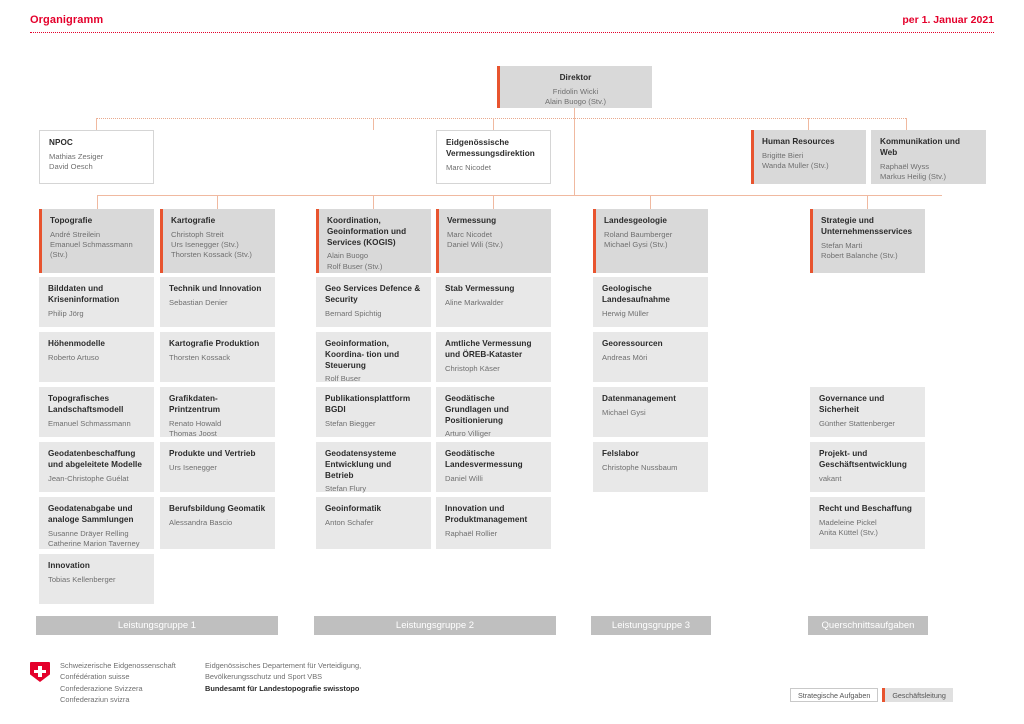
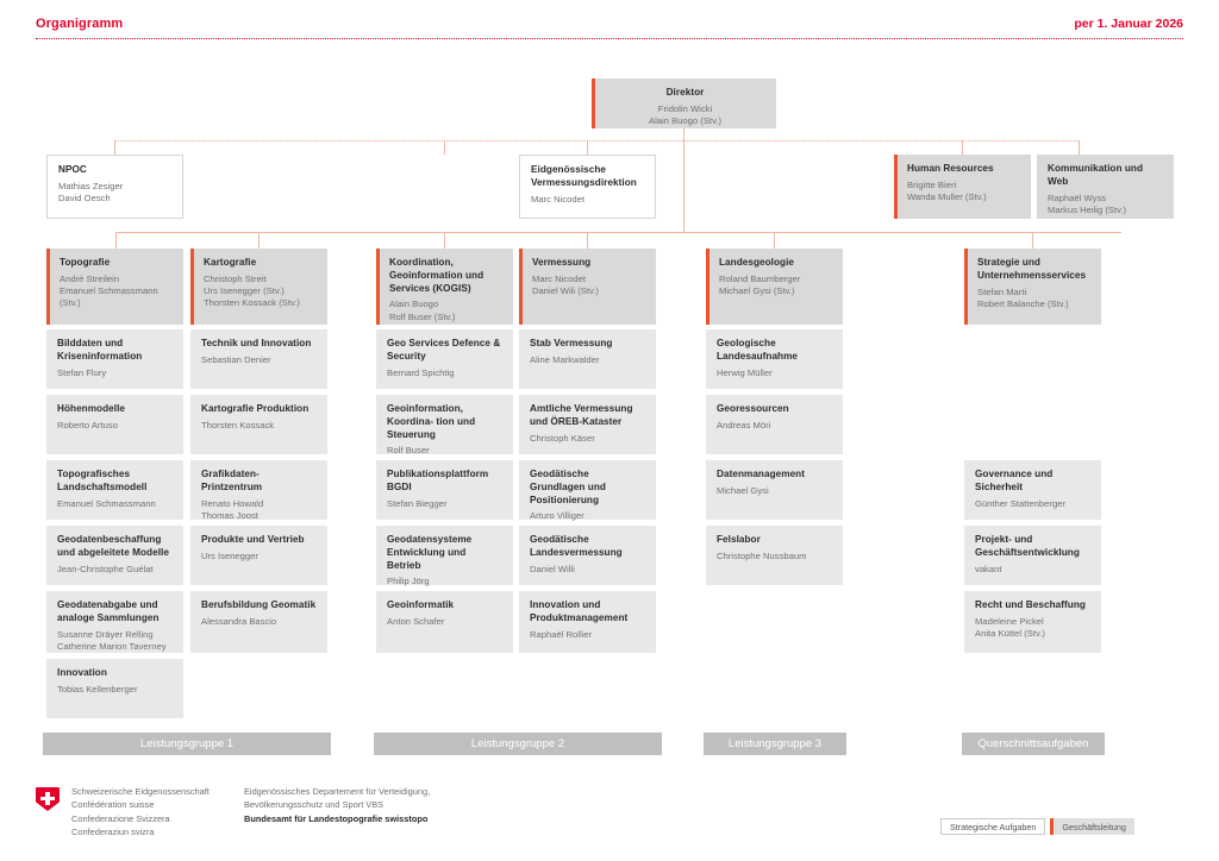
  Organigramm
- per 1. Januar 2021
+ per 1. Januar 2026
  Direktor
  Fridolin Wicki
  Alain Buogo (Stv.)
  NPOC
  Mathias Zesiger
  David Oesch
  Eidgenössische Vermessungsdirektion
  Marc Nicodet
  Human Resources
  Brigitte Bieri
  Wanda Muller (Stv.)
  Kommunikation und Web
  Raphaël Wyss
  Markus Heilig (Stv.)
  Topografie
  André Streilein
  Emanuel Schmassmann (Stv.)
  Bilddaten und Kriseninformation
- Philip Jörg
+ Stefan Flury
  Höhenmodelle
  Roberto Artuso
  Topografisches Landschaftsmodell
  Emanuel Schmassmann
  Geodatenbeschaffung und abgeleitete Modelle
  Jean-Christophe Guélat
  Geodatenabgabe und analoge Sammlungen
  Susanne Dräyer Relling
  Catherine Marion Taverney
  Innovation
  Tobias Kellenberger
  Kartografie
  Christoph Streit
  Urs Isenegger (Stv.)
  Thorsten Kossack (Stv.)
  Technik und Innovation
  Sebastian Denier
  Kartografie Produktion
  Thorsten Kossack
  Grafikdaten-Printzentrum
  Renato Howald
  Thomas Joost
  Produkte und Vertrieb
  Urs Isenegger
  Berufsbildung Geomatik
  Alessandra Bascio
  Koordination, Geoinformation und Services (KOGIS)
  Alain Buogo
  Rolf Buser (Stv.)
  Geo Services Defence & Security
  Bernard Spichtig
  Geoinformation, Koordina- tion und Steuerung
  Rolf Buser
  Publikationsplattform BGDI
  Stefan Biegger
  Geodatensysteme Entwicklung und Betrieb
- Stefan Flury
+ Philip Jörg
  Geoinformatik
  Anton Schafer
  Vermessung
  Marc Nicodet
  Daniel Wili (Stv.)
  Stab Vermessung
  Aline Markwalder
  Amtliche Vermessung und ÖREB-Kataster
  Christoph Käser
  Geodätische Grundlagen und Positionierung
  Arturo Villiger
  Geodätische Landesvermessung
  Daniel Willi
  Innovation und Produktmanagement
  Raphaël Rollier
  Landesgeologie
  Roland Baumberger
  Michael Gysi (Stv.)
  Geologische Landesaufnahme
  Herwig Müller
  Georessourcen
  Andreas Möri
  Datenmanagement
  Michael Gysi
  Felslabor
  Christophe Nussbaum
  Strategie und Unternehmensservices
  Stefan Marti
  Robert Balanche (Stv.)
  Governance und Sicherheit
  Günther Stattenberger
  Projekt- und Geschäftsentwicklung
  vakant
  Recht und Beschaffung
  Madeleine Pickel
  Anita Küttel (Stv.)
  Leistungsgruppe 1
  Leistungsgruppe 2
  Leistungsgruppe 3
  Querschnittsaufgaben
  Schweizerische Eidgenossenschaft
  Confédération suisse
  Confederazione Svizzera
  Confederaziun svizra
  Eidgenössisches Departement für Verteidigung,
  Bevölkerungsschutz und Sport VBS
  Bundesamt für Landestopografie swisstopo
  Strategische Aufgaben
  Geschäftsleitung
